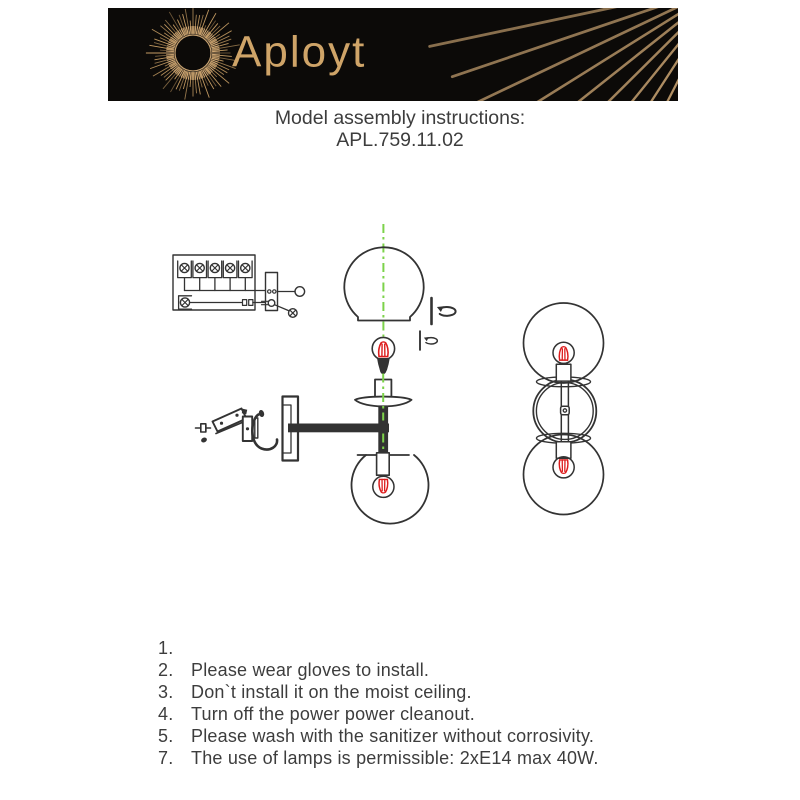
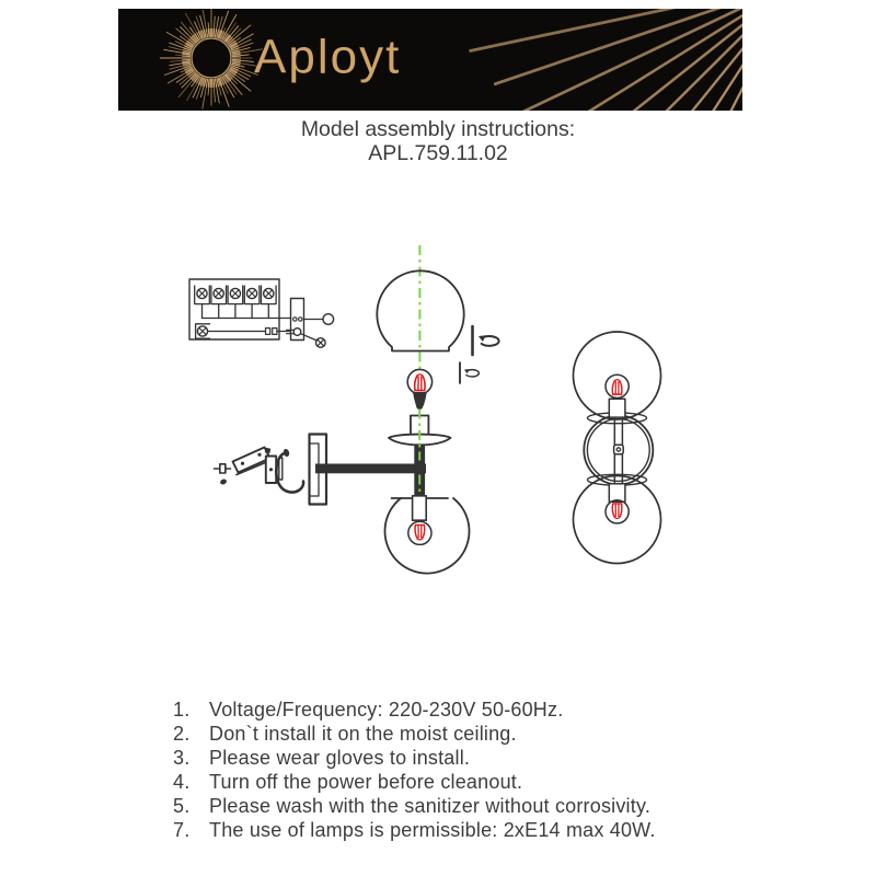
  Aployt
  Model assembly instructions:
  APL.759.11.02
  1.
+ Voltage/Frequency: 220-230V 50-60Hz.
  2.
- Please wear gloves to install.
+ Don`t install it on the moist ceiling.
  3.
- Don`t install it on the moist ceiling.
+ Please wear gloves to install.
  4.
- Turn off the power power cleanout.
+ Turn off the power before cleanout.
  5.
  Please wash with the sanitizer without corrosivity.
  7.
  The use of lamps is permissible: 2xE14 max 40W.
